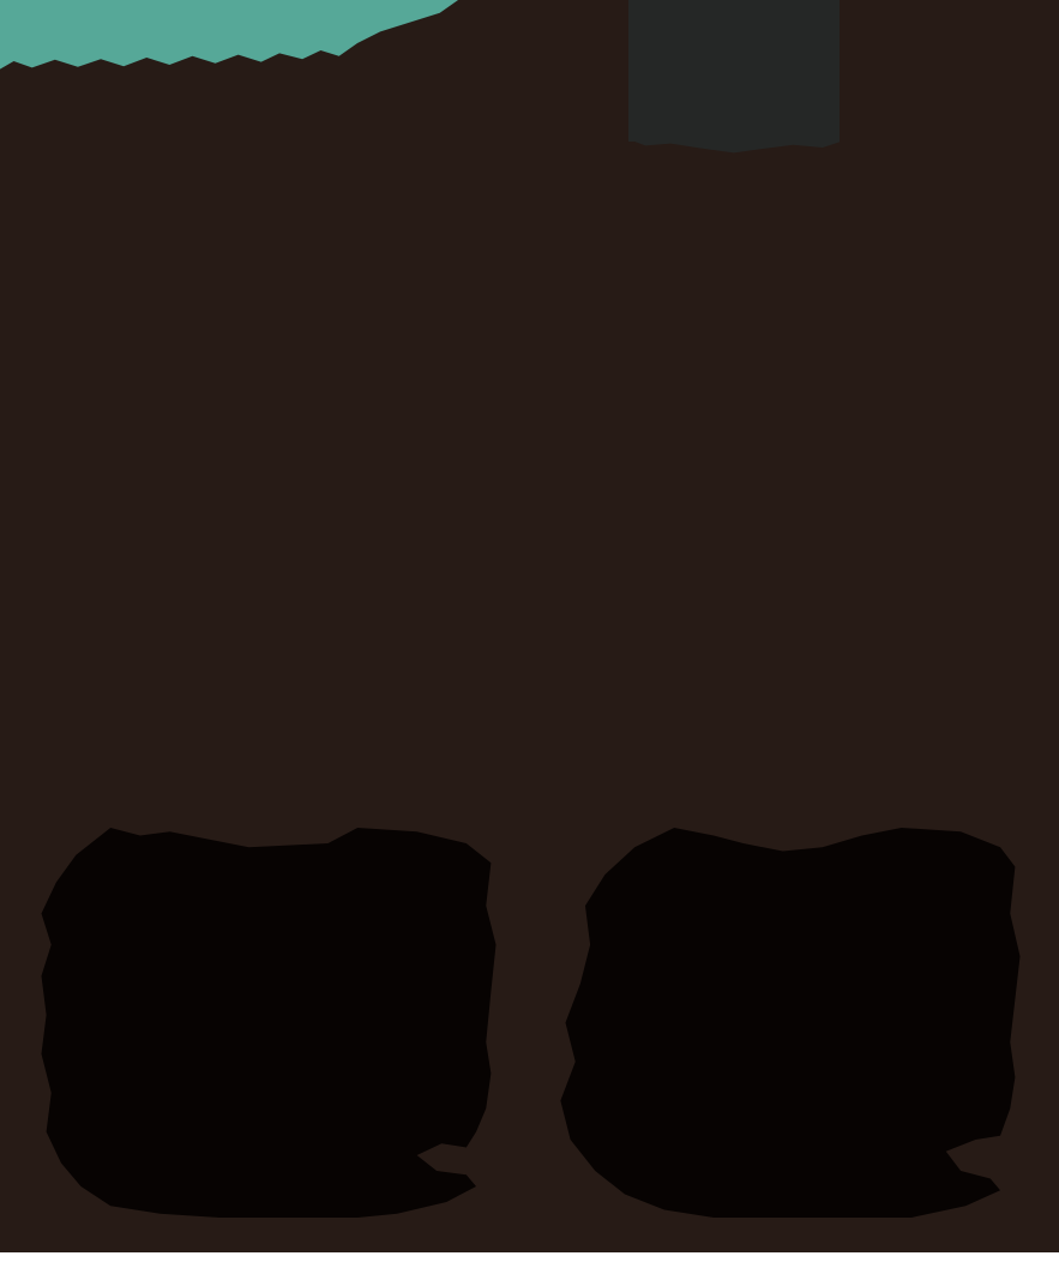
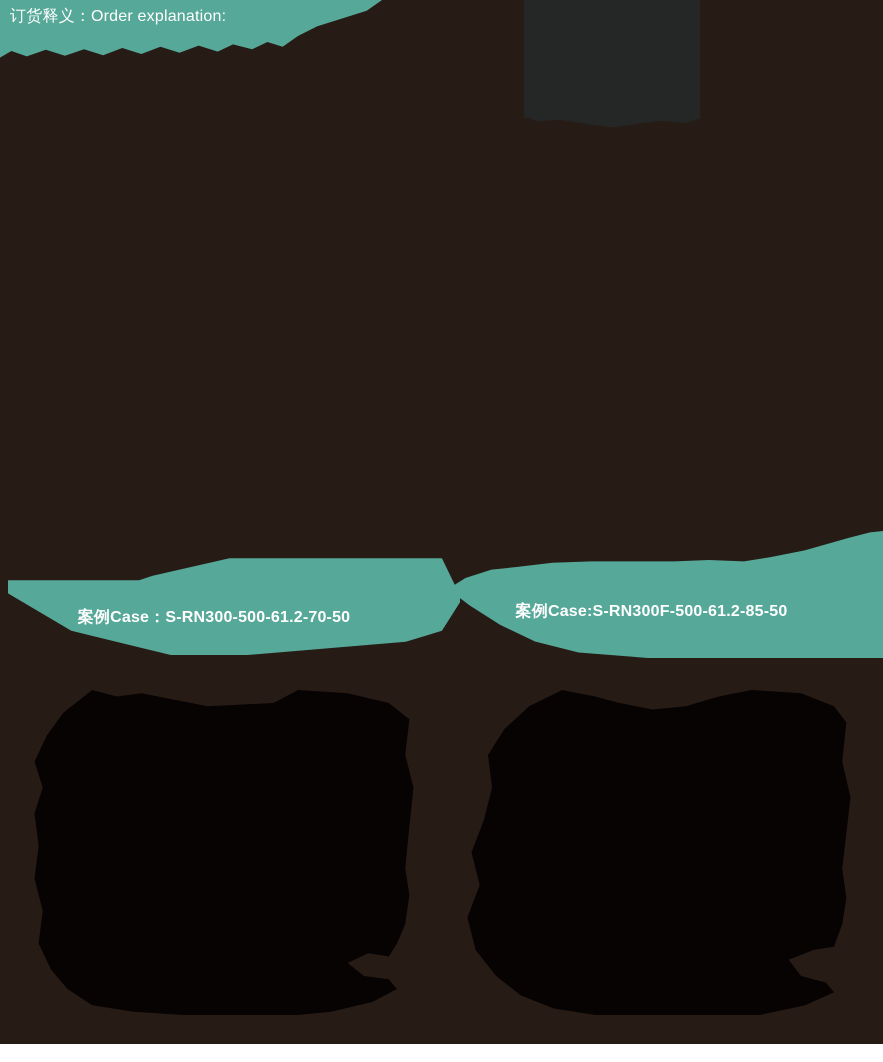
+ 订货释义：Order explanation:
+ 案例Case：S-RN300-500-61.2-70-50
+ 案例Case:S-RN300F-500-61.2-85-50
